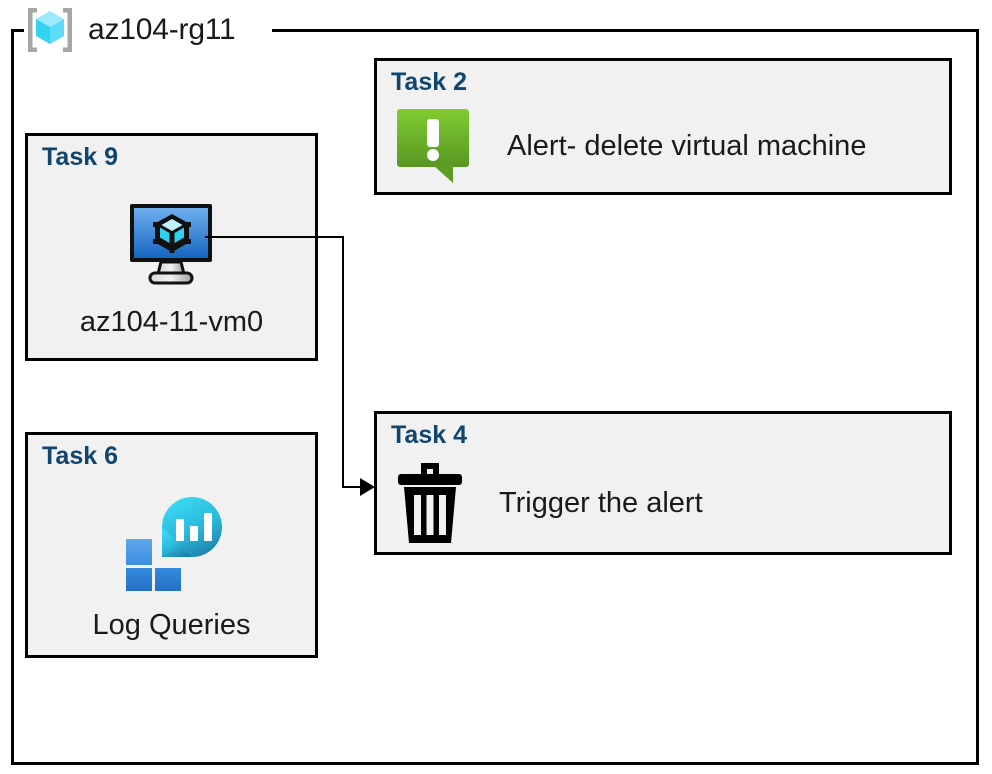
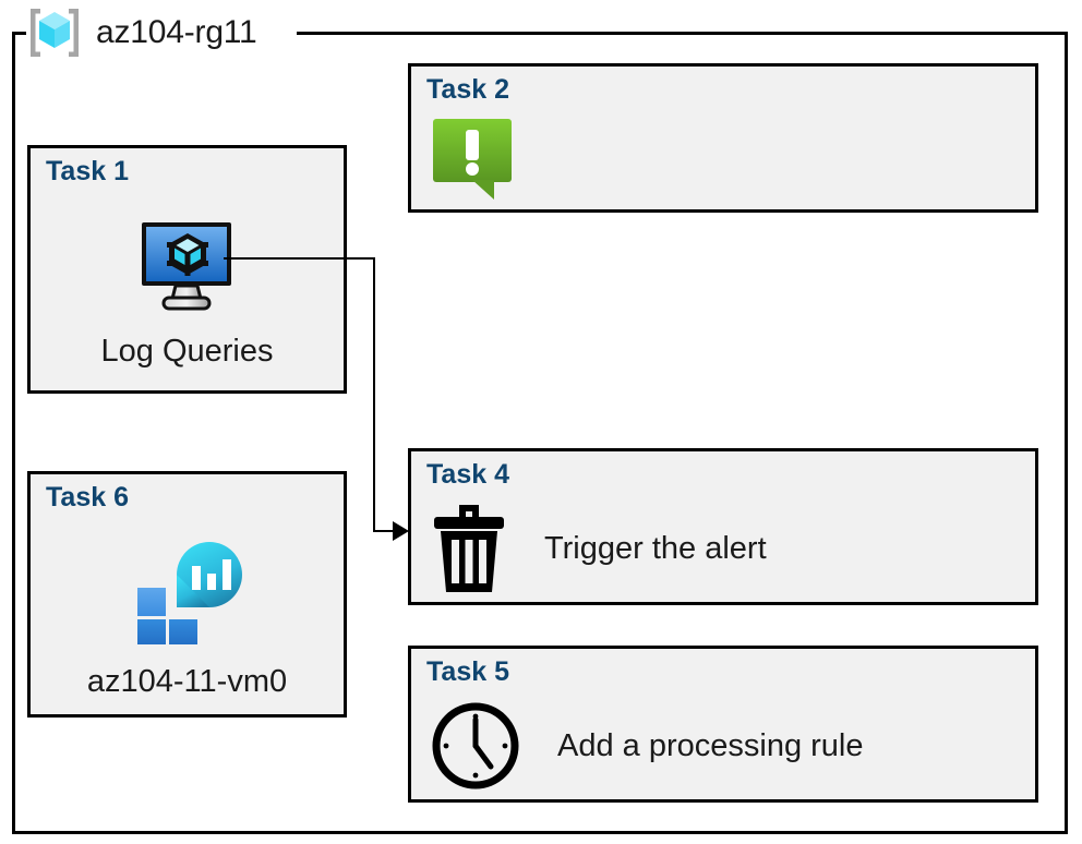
  az104-rg11
- Task 9
+ Task 1
- az104-11-vm0
+ Log Queries
  Task 6
- Log Queries
+ az104-11-vm0
  Task 2
- Alert- delete virtual machine
  Task 4
  Trigger the alert
+ Task 5
+ Add a processing rule
